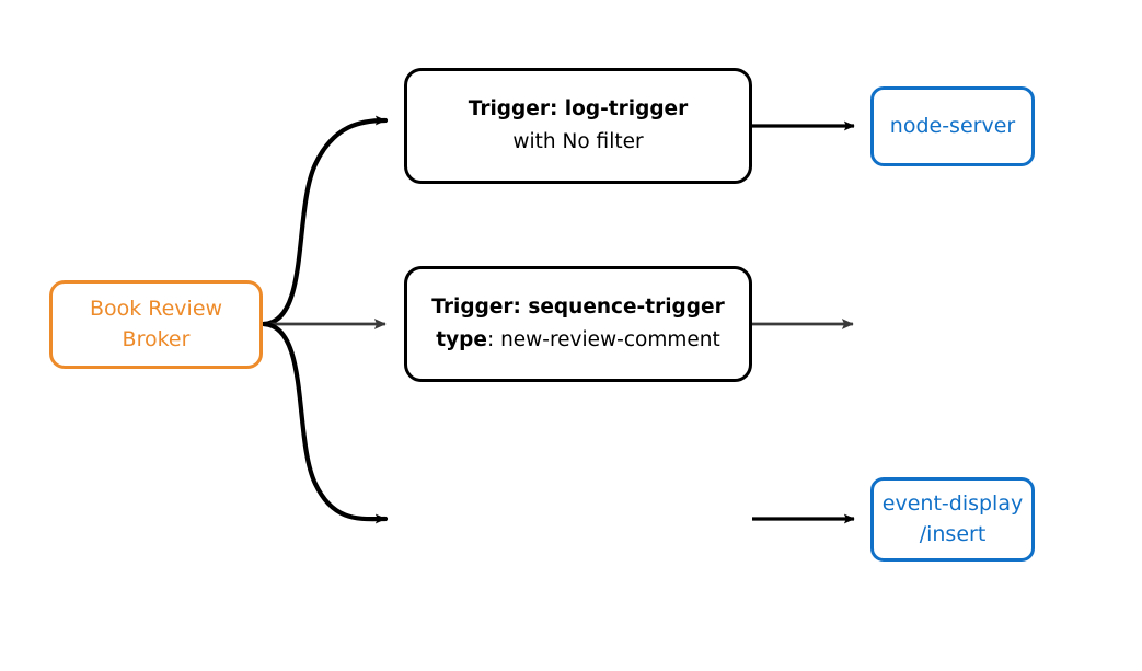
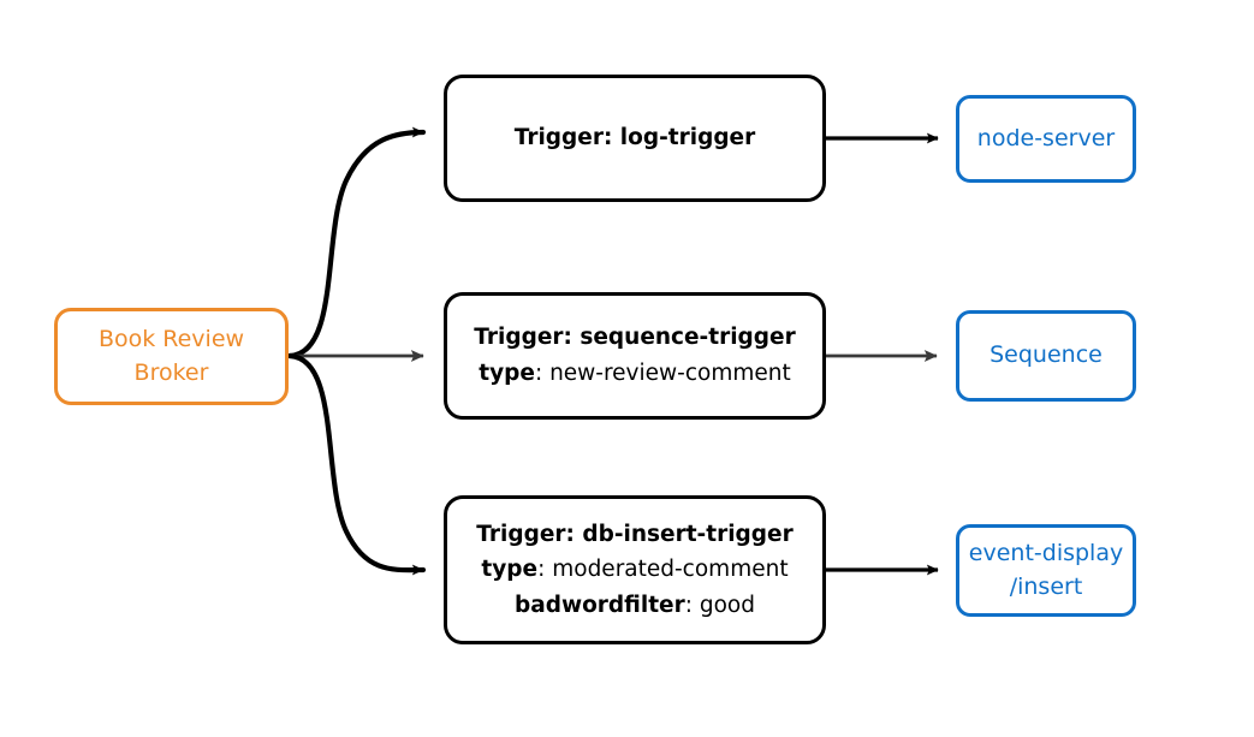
  Book Review
  Broker
  Trigger: log-trigger
- with No filter
  Trigger: sequence-trigger
  type: new-review-comment
+ Trigger: db-insert-trigger
+ type: moderated-comment
+ badwordfilter: good
  node-server
+ Sequence
  event-display
  /insert
